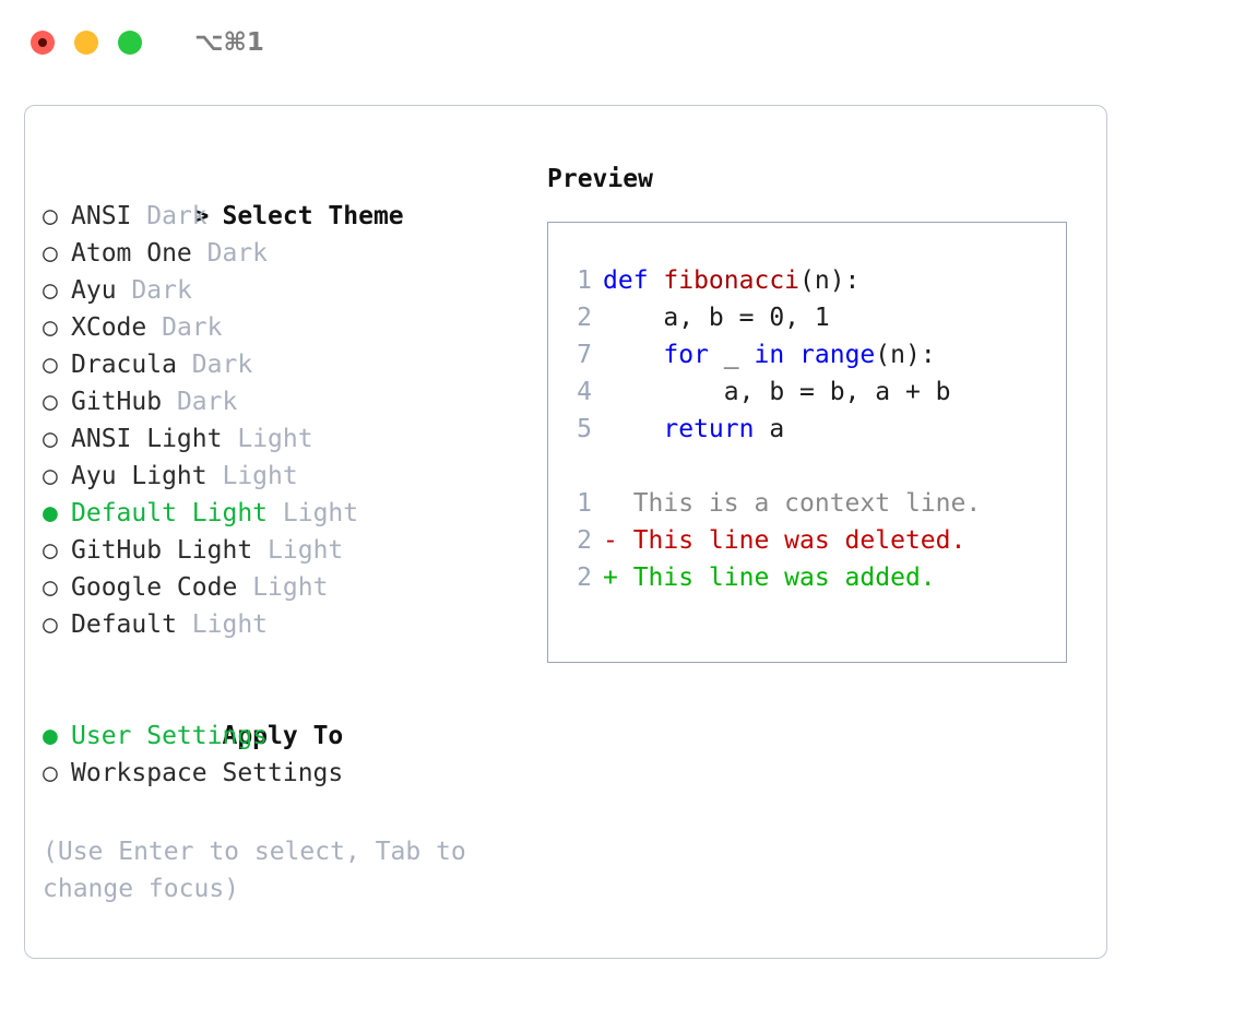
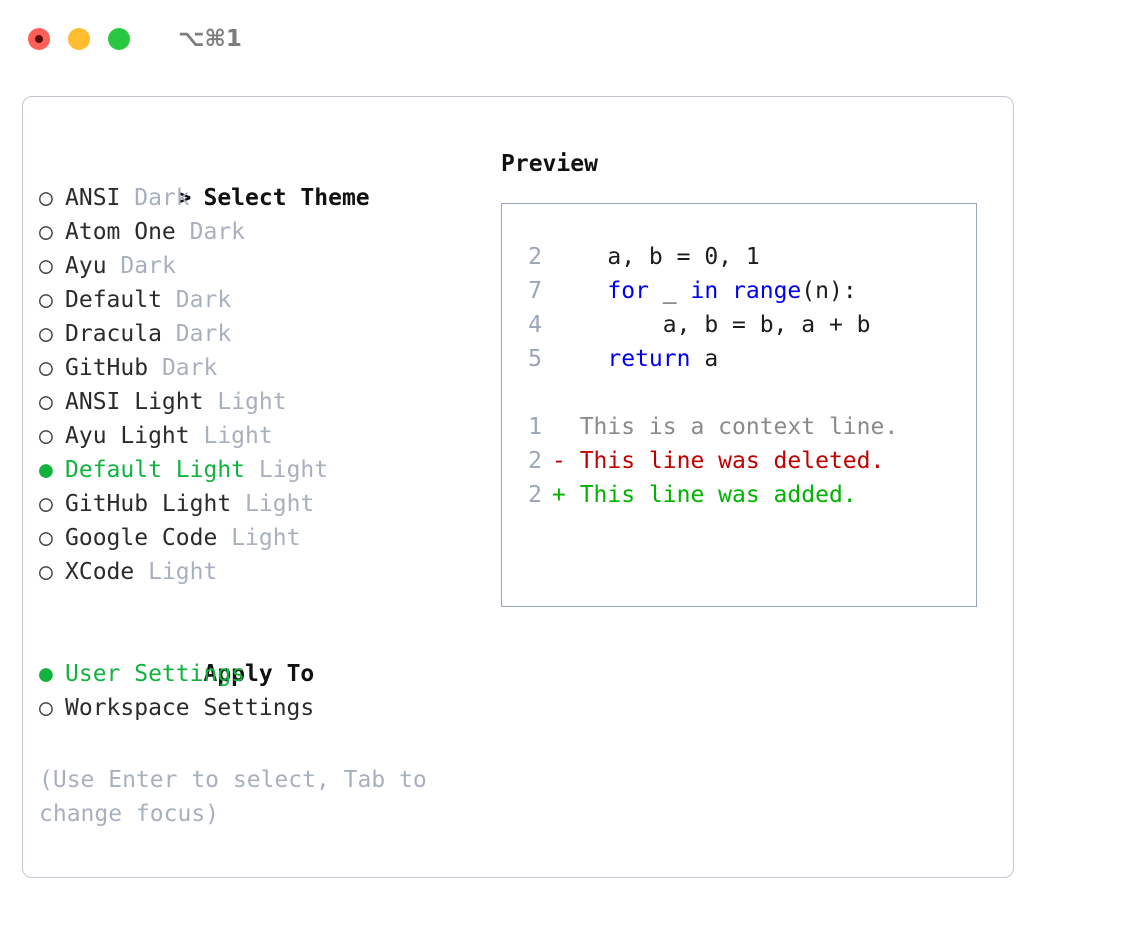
  ⌥⌘1
  > Select Theme
  ○ ANSI Dark
  ○ Atom One Dark
  ○ Ayu Dark
- ○ XCode Dark
+ ○ Default Dark
  ○ Dracula Dark
  ○ GitHub Dark
  ○ ANSI Light Light
  ○ Ayu Light Light
  ● Default Light Light
  ○ GitHub Light Light
  ○ Google Code Light
- ○ Default Light
+ ○ XCode Light
  ○ Apply To
  ● User Settings
  ○ Workspace Settings
  (Use Enter to select, Tab to change focus)
  Preview
- 1 def fibonacci(n):
  2 a, b = 0, 1
  7 for _ in range(n):
  4 a, b = b, a + b
  5 return a
  1 This is a context line.
  2 - This line was deleted.
  2 + This line was added.
